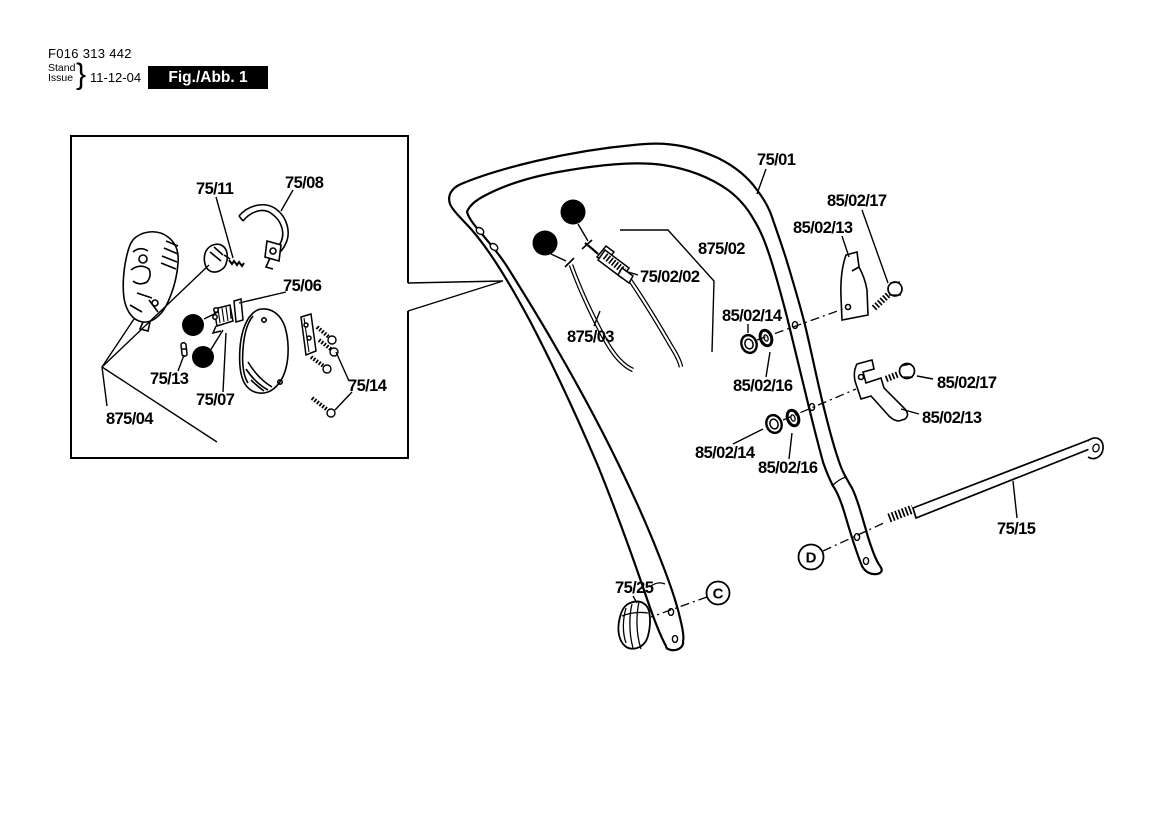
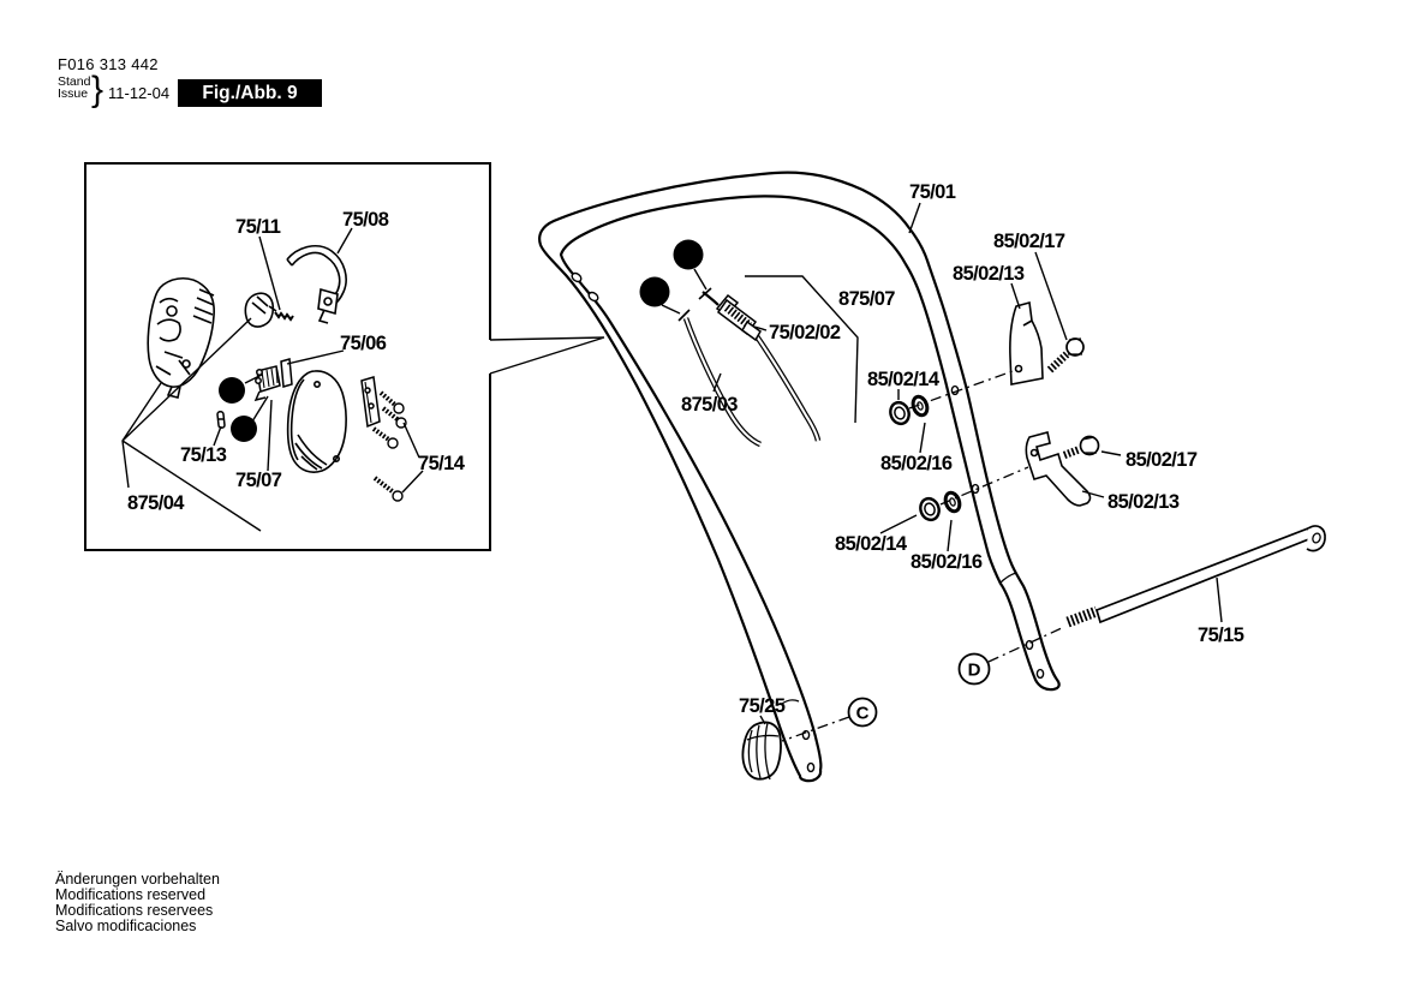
  F016 313 442
  Stand
  Issue
  }
  11-12-04
- Fig./Abb. 1
+ Fig./Abb. 9
  A
  B
  75/11
  75/08
  75/06
  75/13
  75/07
  875/04
  75/14
  C
  D
  75/01
  85/02/17
  85/02/13
- 875/02
+ 875/07
  75/02/02
  875/03
  85/02/14
  85/02/16
  85/02/14
  85/02/16
  85/02/17
  85/02/13
  75/15
  75/25
+ Änderungen vorbehalten
+ Modifications reserved
+ Modifications reservees
+ Salvo modificaciones
